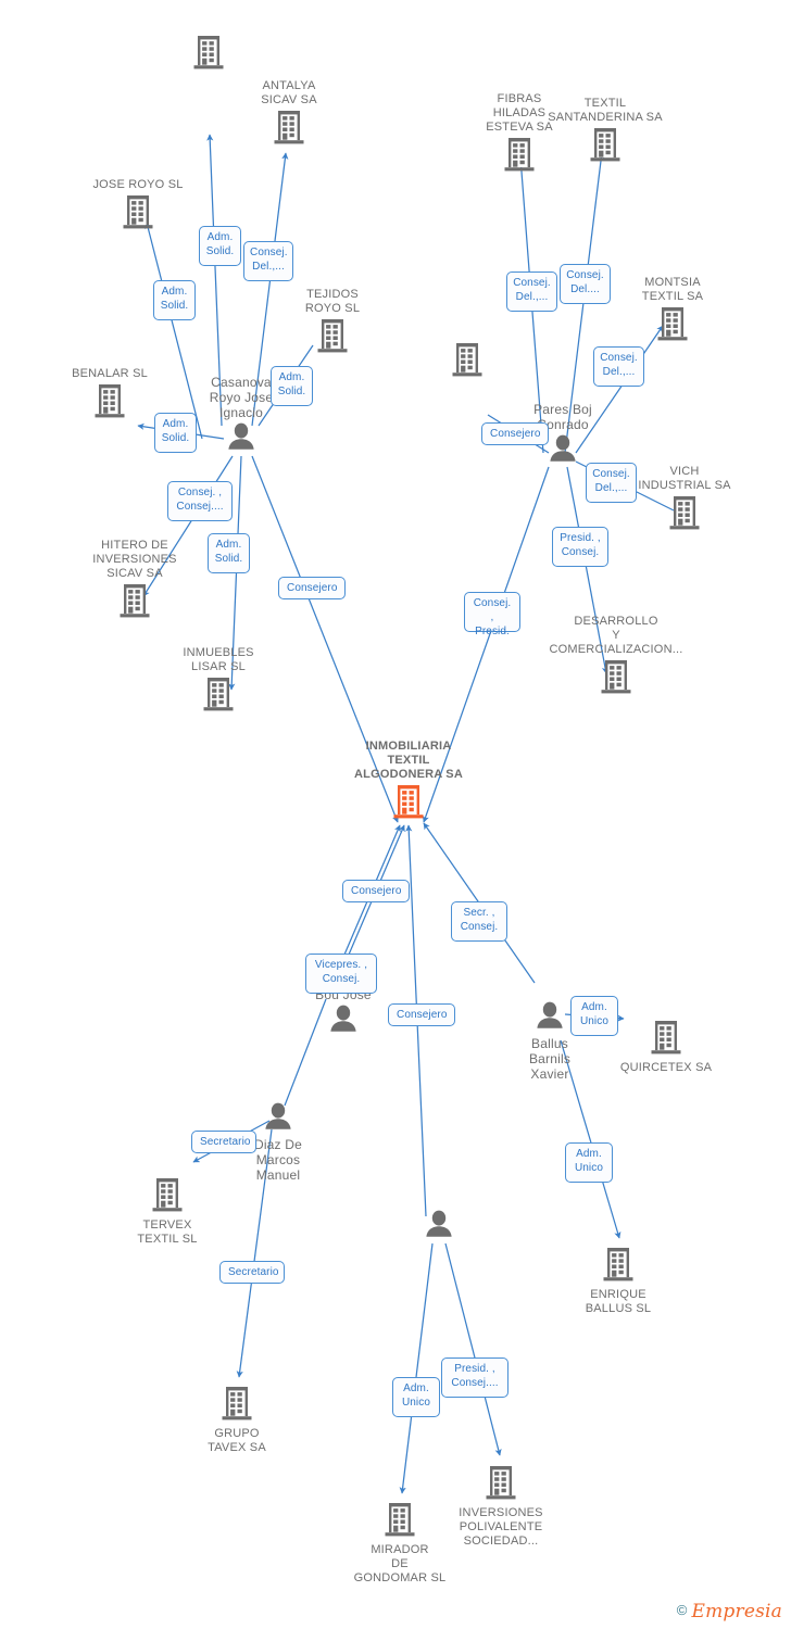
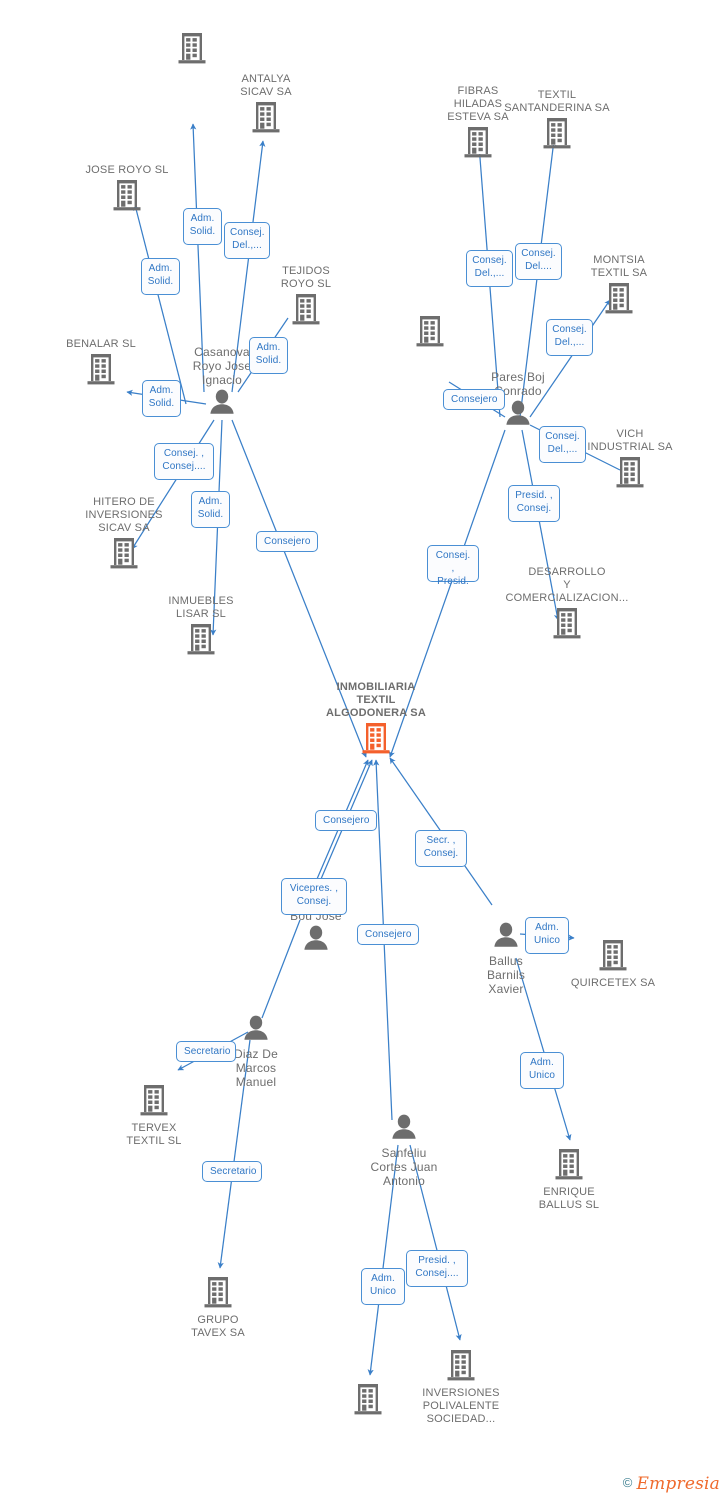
  ANTALYA
  SICAV SA
  JOSE ROYO SL
  TEJIDOS
  ROYO SL
  BENALAR SL
  HITERO DE
  INVERSIONES
  SICAV SA
  INMUEBLES
  LISAR SL
  Casanova
  Royo Jose
  Ignacio
  FIBRAS
  HILADAS
  ESTEVA SA
  TEXTIL
  SANTANDERINA SA
  MONTSIA
  TEXTIL SA
  VICH
  INDUSTRIAL SA
  DESARROLLO
  Y
  COMERCIALIZACION...
  Pares Boj
  onrado
  INMOBILIARIA
  TEXTIL
  ALGODONERA SA
  Bou Jose
  Ballus
  Barnils
  Xavier
  QUIRCETEX SA
  Diaz De
  Marcos
  Manuel
  TERVEX
  TEXTIL SL
+ Sanfeliu
+ Cortes Juan
+ Antonio
  ENRIQUE
  BALLUS SL
  GRUPO
  TAVEX SA
  INVERSIONES
  POLIVALENTE
  SOCIEDAD...
- MIRADOR
- DE
- GONDOMAR SL
  Adm.
  Solid.
  Consej.
  Del.,...
  Adm.
  Solid.
  Adm.
  Solid.
  Adm.
  Solid.
  Consej. ,
  Consej....
  Adm.
  Solid.
  Consejero
  Consej.
  Del.,...
  Consej.
  Del....
  Consej.
  Del.,...
  Consejero
  Consej.
  Del.,...
  Presid. ,
  Consej.
  Consej. ,
  Presid.
  Consejero
  Secr. ,
  Consej.
  Vicepres. ,
  Consej.
  Consejero
  Adm.
  Unico
  Adm.
  Unico
  Secretario
  Secretario
  Presid. ,
  Consej....
  Adm.
  Unico
  © Empresia
